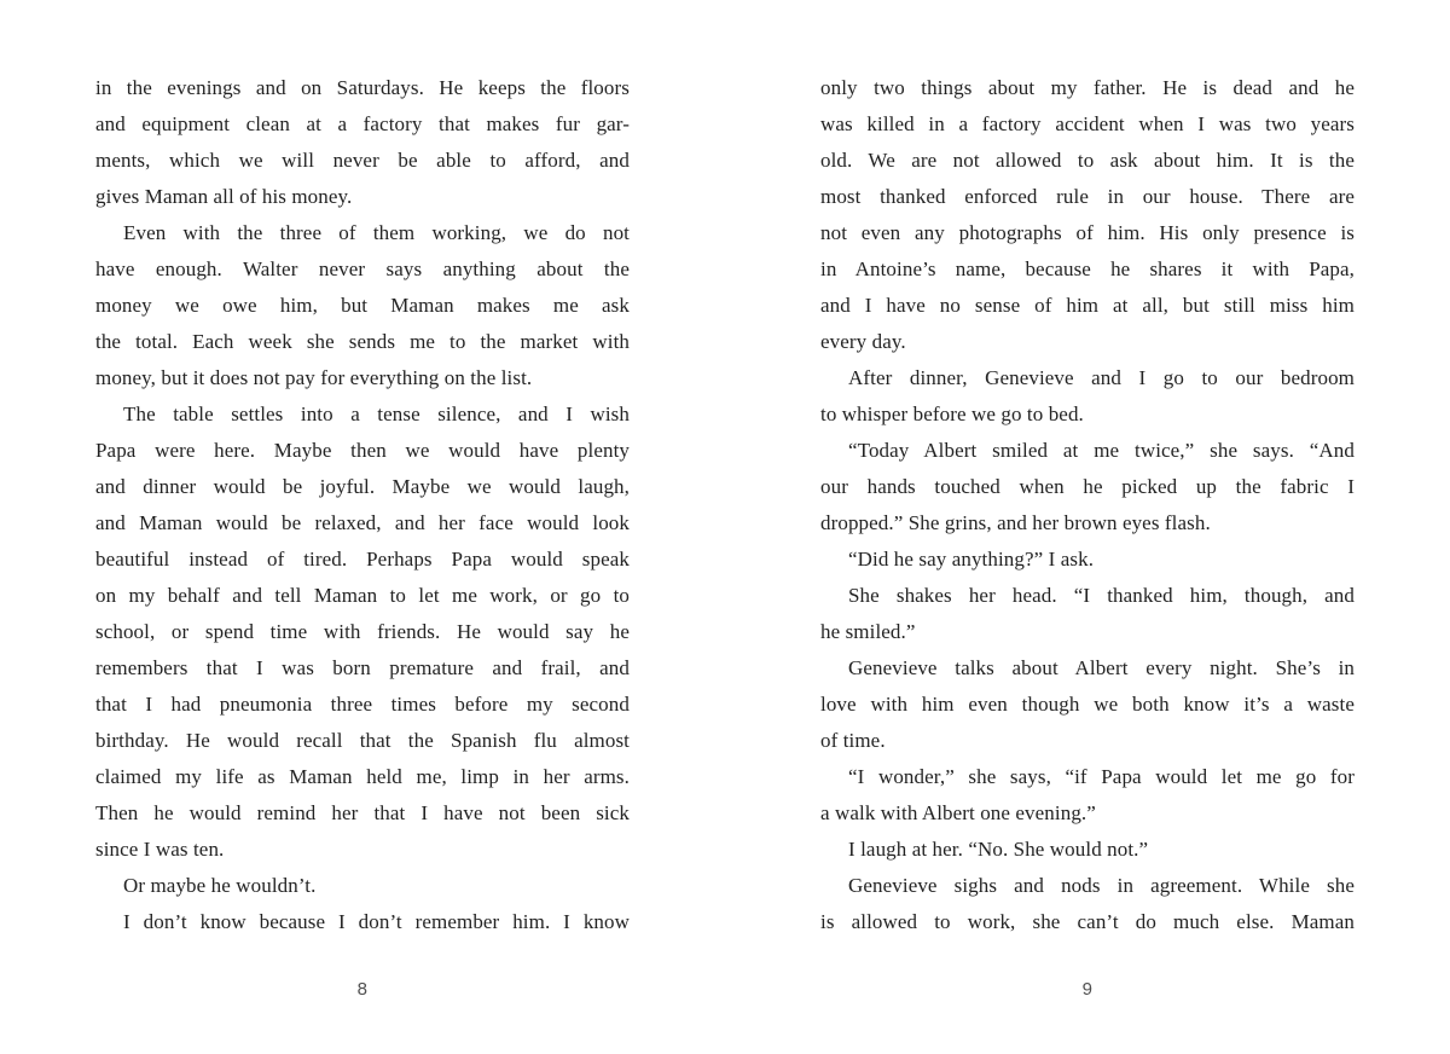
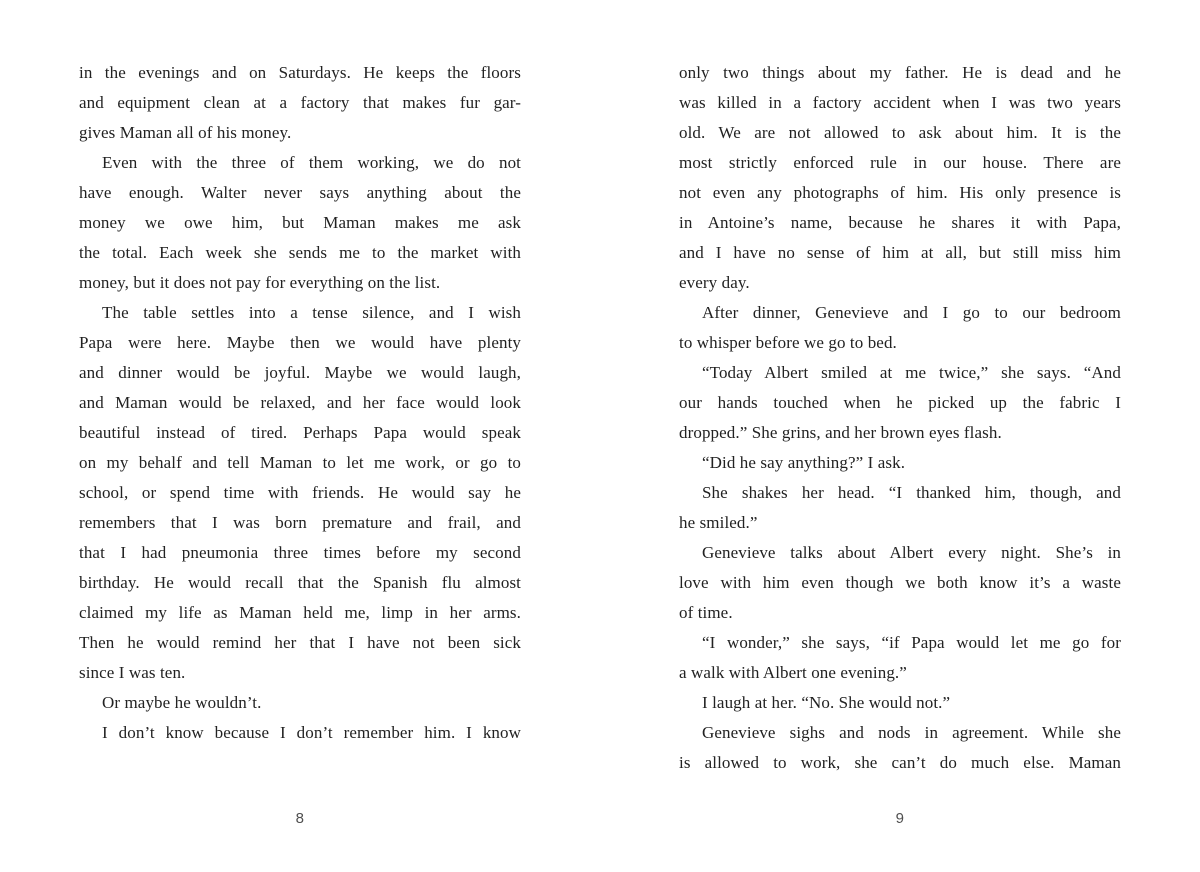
  in the evenings and on Saturdays. He keeps the floors
  and equipment clean at a factory that makes fur gar-
- ments, which we will never be able to afford, and
  gives Maman all of his money.
  Even with the three of them working, we do not
  have enough. Walter never says anything about the
  money we owe him, but Maman makes me ask
  the total. Each week she sends me to the market with
  money, but it does not pay for everything on the list.
  The table settles into a tense silence, and I wish
  Papa were here. Maybe then we would have plenty
  and dinner would be joyful. Maybe we would laugh,
  and Maman would be relaxed, and her face would look
  beautiful instead of tired. Perhaps Papa would speak
  on my behalf and tell Maman to let me work, or go to
  school, or spend time with friends. He would say he
  remembers that I was born premature and frail, and
  that I had pneumonia three times before my second
  birthday. He would recall that the Spanish flu almost
  claimed my life as Maman held me, limp in her arms.
  Then he would remind her that I have not been sick
  since I was ten.
  Or maybe he wouldn’t.
  I don’t know because I don’t remember him. I know
  8
  only two things about my father. He is dead and he
  was killed in a factory accident when I was two years
  old. We are not allowed to ask about him. It is the
- most thanked enforced rule in our house. There are
+ most strictly enforced rule in our house. There are
  not even any photographs of him. His only presence is
  in Antoine’s name, because he shares it with Papa,
  and I have no sense of him at all, but still miss him
  every day.
  After dinner, Genevieve and I go to our bedroom
  to whisper before we go to bed.
  “Today Albert smiled at me twice,” she says. “And
  our hands touched when he picked up the fabric I
  dropped.” She grins, and her brown eyes flash.
  “Did he say anything?” I ask.
  She shakes her head. “I thanked him, though, and
  he smiled.”
  Genevieve talks about Albert every night. She’s in
  love with him even though we both know it’s a waste
  of time.
  “I wonder,” she says, “if Papa would let me go for
  a walk with Albert one evening.”
  I laugh at her. “No. She would not.”
  Genevieve sighs and nods in agreement. While she
  is allowed to work, she can’t do much else. Maman
  9
